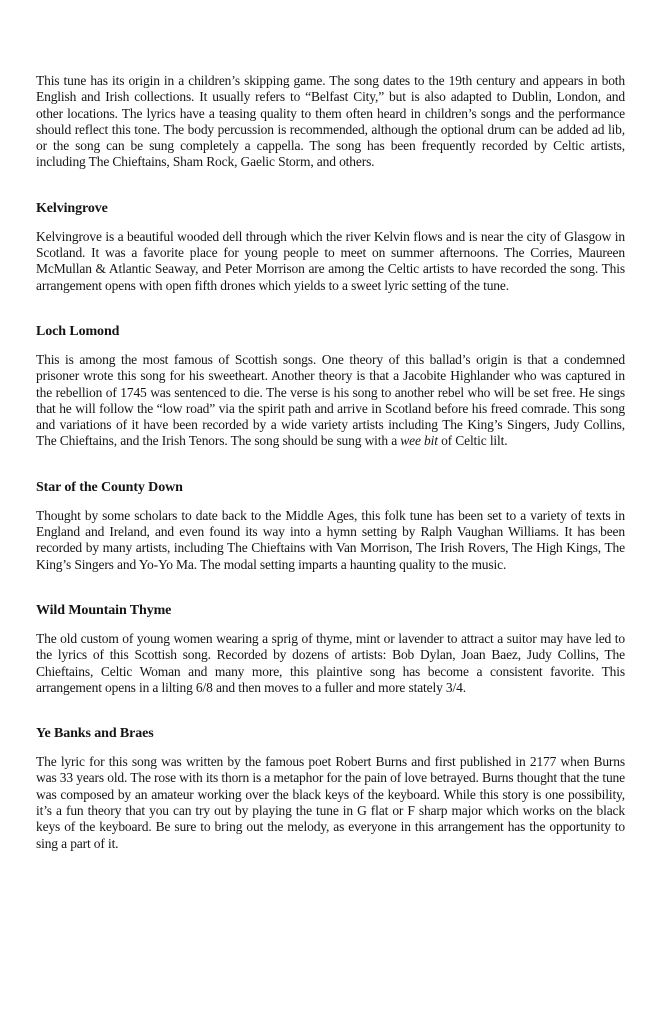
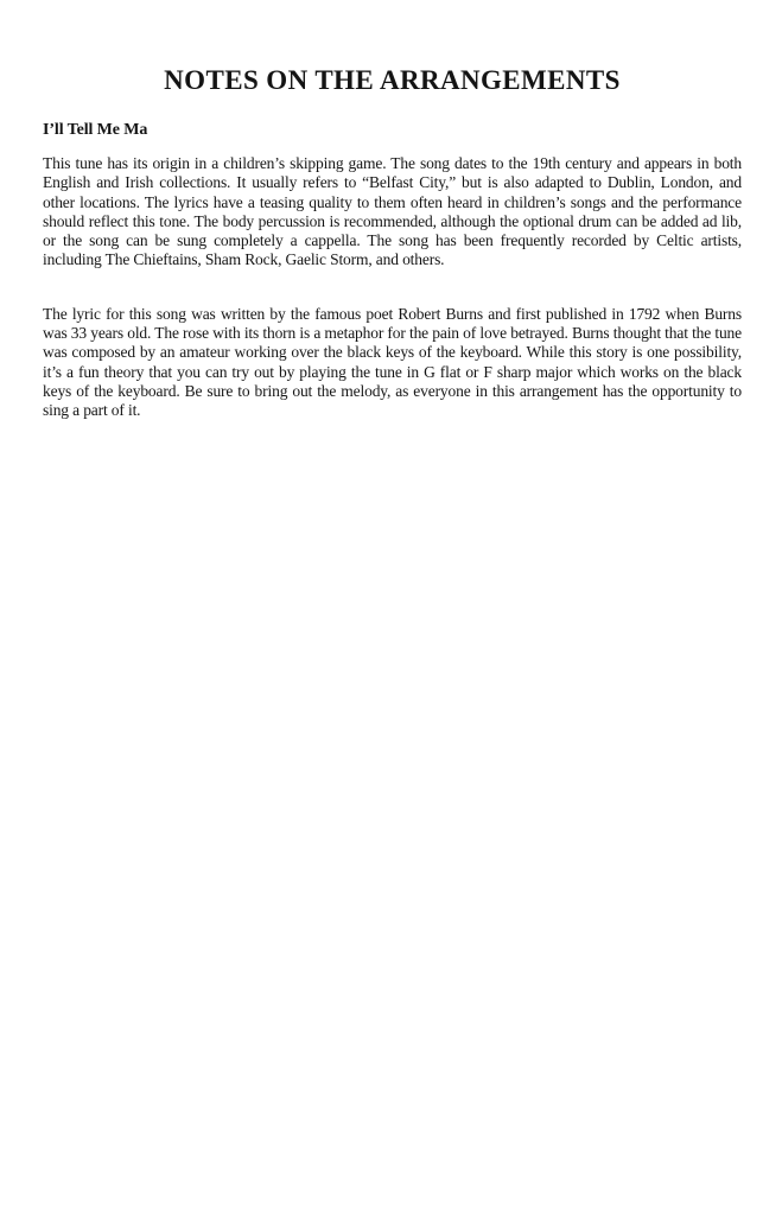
+ NOTES ON THE ARRANGEMENTS
+ I’ll Tell Me Ma
  This tune has its origin in a children’s skipping game. The song dates to the 19th century and appears in both English and Irish collections. It usually refers to “Belfast City,” but is also adapted to Dublin, London, and other locations. The lyrics have a teasing quality to them often heard in children’s songs and the performance should reflect this tone. The body percussion is recommended, although the optional drum can be added ad lib, or the song can be sung completely a cappella. The song has been frequently recorded by Celtic artists, including The Chieftains, Sham Rock, Gaelic Storm, and others.
- Kelvingrove
- Kelvingrove is a beautiful wooded dell through which the river Kelvin flows and is near the city of Glasgow in Scotland. It was a favorite place for young people to meet on summer afternoons. The Corries, Maureen McMullan & Atlantic Seaway, and Peter Morrison are among the Celtic artists to have recorded the song. This arrangement opens with open fifth drones which yields to a sweet lyric setting of the tune.
- Loch Lomond
- This is among the most famous of Scottish songs. One theory of this ballad’s origin is that a condemned prisoner wrote this song for his sweetheart. Another theory is that a Jacobite Highlander who was captured in the rebellion of 1745 was sentenced to die. The verse is his song to another rebel who will be set free. He sings that he will follow the “low road” via the spirit path and arrive in Scotland before his freed comrade. This song and variations of it have been recorded by a wide variety artists including The King’s Singers, Judy Collins, The Chieftains, and the Irish Tenors. The song should be sung with a wee bit of Celtic lilt.
- Star of the County Down
- Thought by some scholars to date back to the Middle Ages, this folk tune has been set to a variety of texts in England and Ireland, and even found its way into a hymn setting by Ralph Vaughan Williams. It has been recorded by many artists, including The Chieftains with Van Morrison, The Irish Rovers, The High Kings, The King’s Singers and Yo-Yo Ma. The modal setting imparts a haunting quality to the music.
- Wild Mountain Thyme
- The old custom of young women wearing a sprig of thyme, mint or lavender to attract a suitor may have led to the lyrics of this Scottish song. Recorded by dozens of artists: Bob Dylan, Joan Baez, Judy Collins, The Chieftains, Celtic Woman and many more, this plaintive song has become a consistent favorite. This arrangement opens in a lilting 6/8 and then moves to a fuller and more stately 3/4.
- Ye Banks and Braes
- The lyric for this song was written by the famous poet Robert Burns and first published in 2177 when Burns was 33 years old. The rose with its thorn is a metaphor for the pain of love betrayed. Burns thought that the tune was composed by an amateur working over the black keys of the keyboard. While this story is one possibility, it’s a fun theory that you can try out by playing the tune in G flat or F sharp major which works on the black keys of the keyboard. Be sure to bring out the melody, as everyone in this arrangement has the opportunity to sing a part of it.
+ The lyric for this song was written by the famous poet Robert Burns and first published in 1792 when Burns was 33 years old. The rose with its thorn is a metaphor for the pain of love betrayed. Burns thought that the tune was composed by an amateur working over the black keys of the keyboard. While this story is one possibility, it’s a fun theory that you can try out by playing the tune in G flat or F sharp major which works on the black keys of the keyboard. Be sure to bring out the melody, as everyone in this arrangement has the opportunity to sing a part of it.
